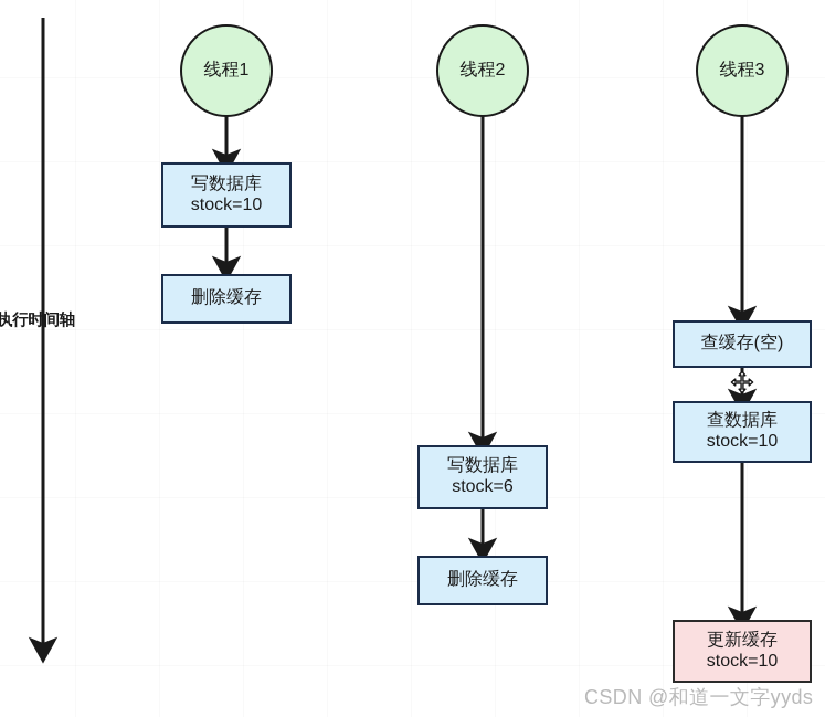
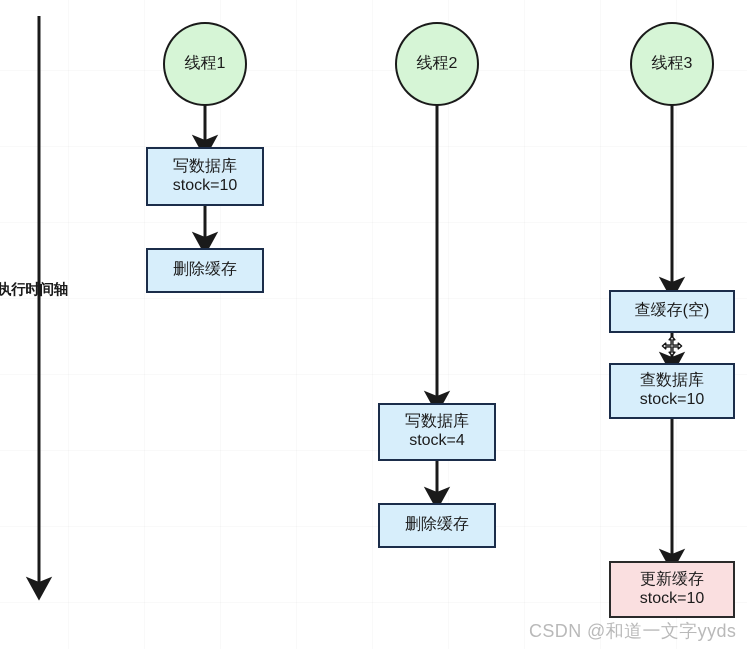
  执行时间轴
  线程1
  写数据库
  stock=10
  删除缓存
  线程2
  写数据库
- stock=6
+ stock=4
  删除缓存
  线程3
  查缓存(空)
  查数据库
  stock=10
  更新缓存
  stock=10
  CSDN @和道一文字yyds
